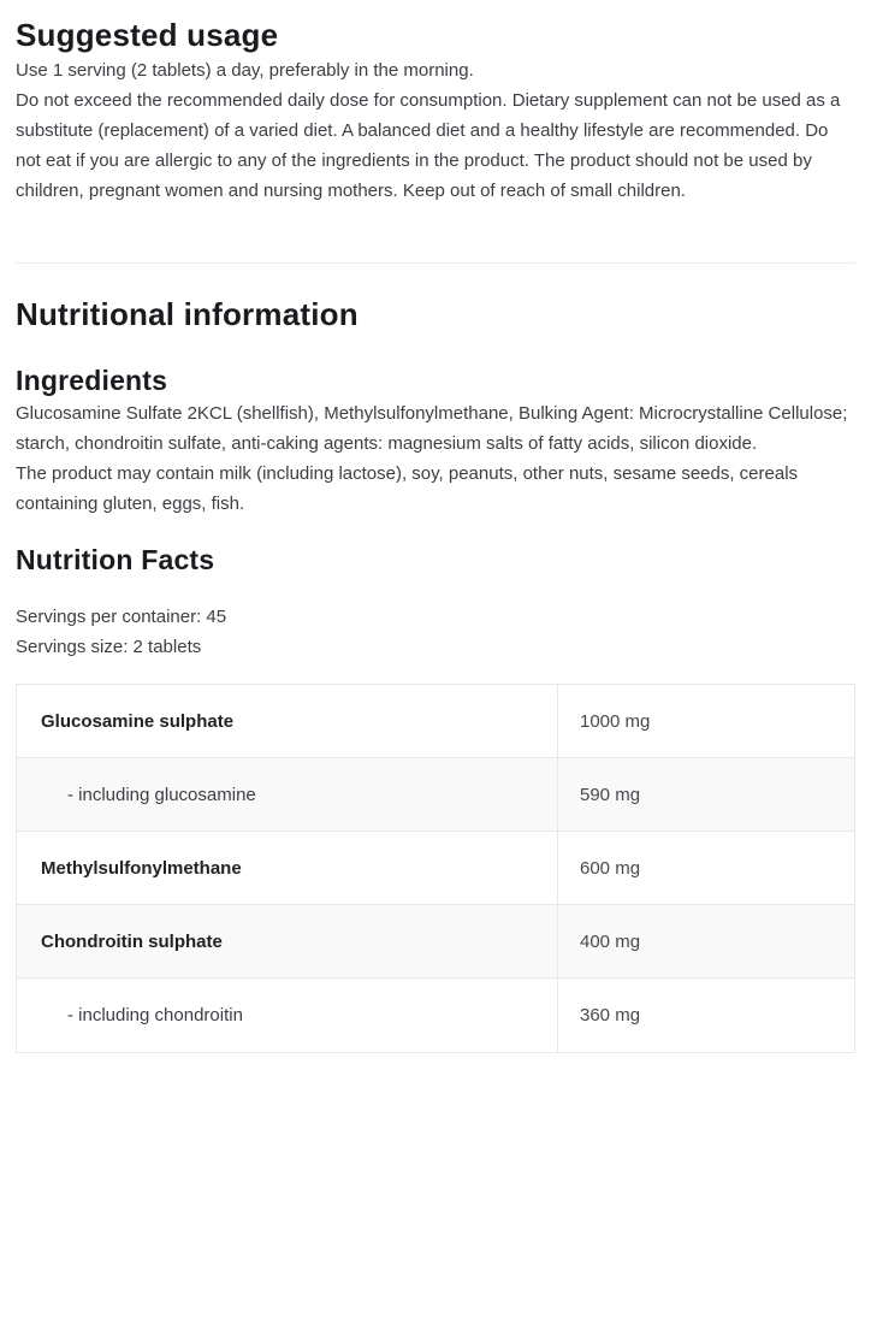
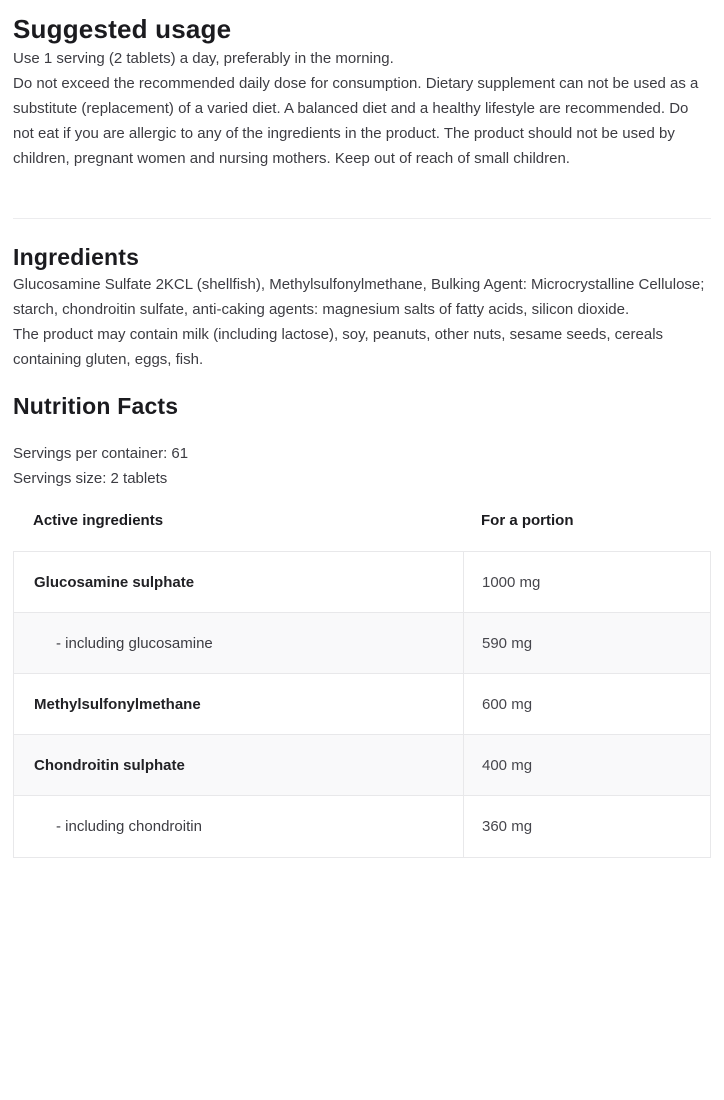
  Suggested usage
  Use 1 serving (2 tablets) a day, preferably in the morning.
  Do not exceed the recommended daily dose for consumption. Dietary supplement can not be used as a substitute (replacement) of a varied diet. A balanced diet and a healthy lifestyle are recommended. Do not eat if you are allergic to any of the ingredients in the product. The product should not be used by children, pregnant women and nursing mothers. Keep out of reach of small children.
- Nutritional information
  Ingredients
  Glucosamine Sulfate 2KCL (shellfish), Methylsulfonylmethane, Bulking Agent: Microcrystalline Cellulose; starch, chondroitin sulfate, anti-caking agents: magnesium salts of fatty acids, silicon dioxide.
  The product may contain milk (including lactose), soy, peanuts, other nuts, sesame seeds, cereals containing gluten, eggs, fish.
  Nutrition Facts
- Servings per container: 45
+ Servings per container: 61
  Servings size: 2 tablets
+ Active ingredients
+ For a portion
  Glucosamine sulphate
  1000 mg
  - including glucosamine
  590 mg
  Methylsulfonylmethane
  600 mg
  Chondroitin sulphate
  400 mg
  - including chondroitin
  360 mg
